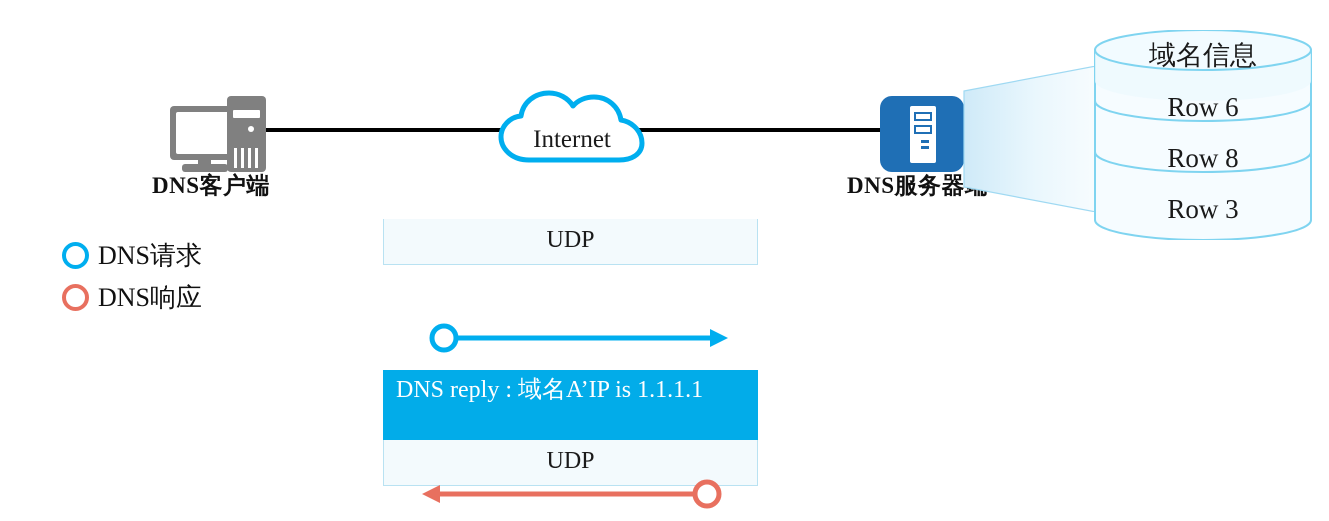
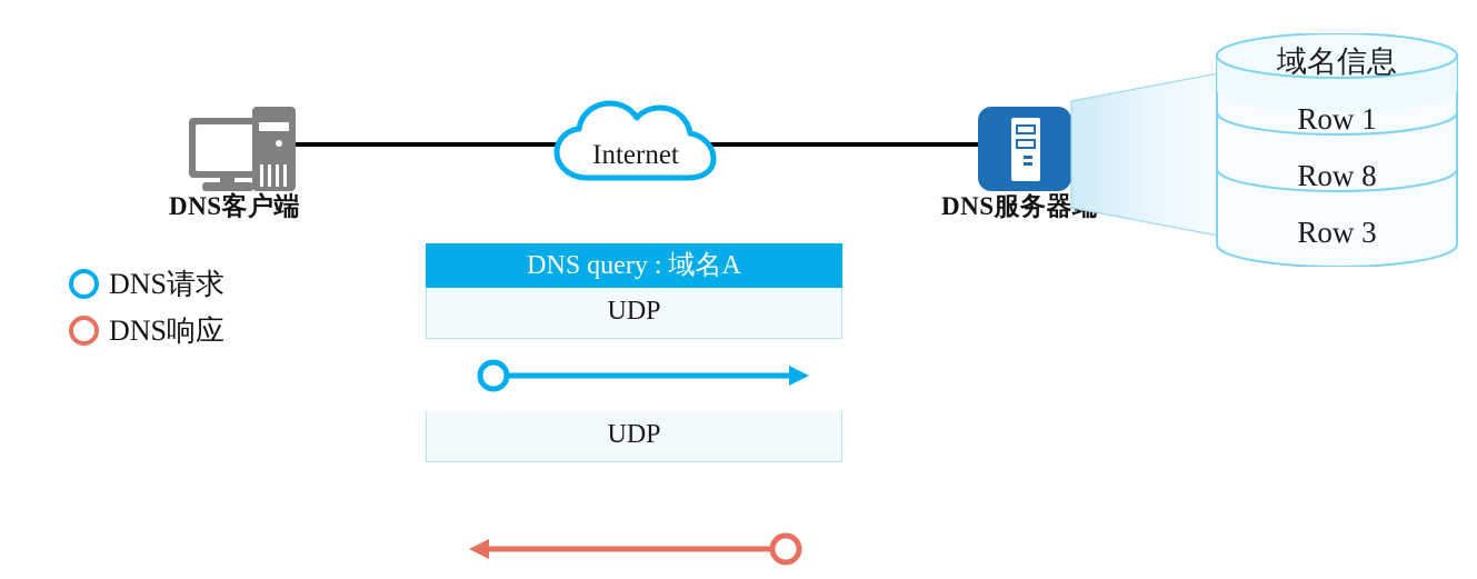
  DNS客户端
  Internet
  DNS服务器
  域名信息
- Row 6
+ Row 1
  Row 8
  Row 3
  DNS请求
  DNS响应
+ DNS query : 域名A
  UDP
- DNS reply : 域名A’IP is 1.1.1.1
  UDP
